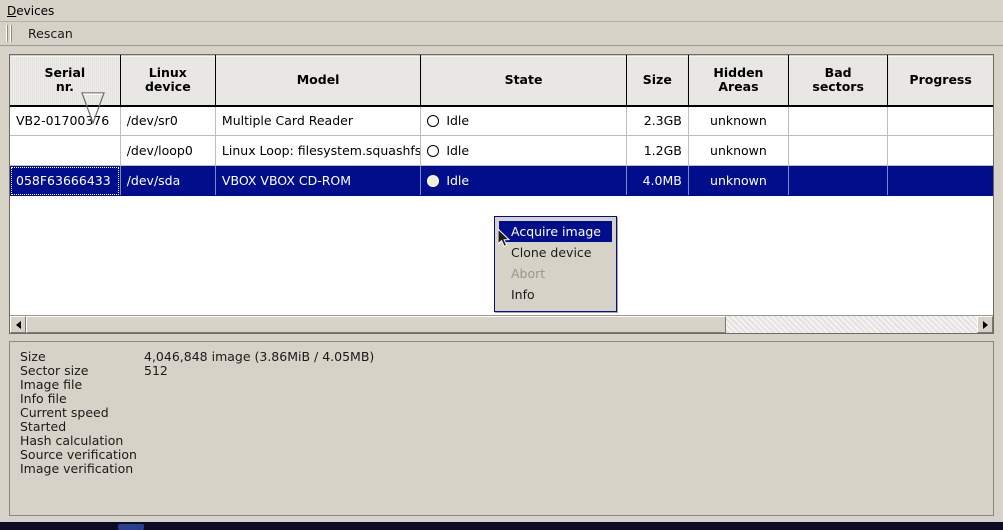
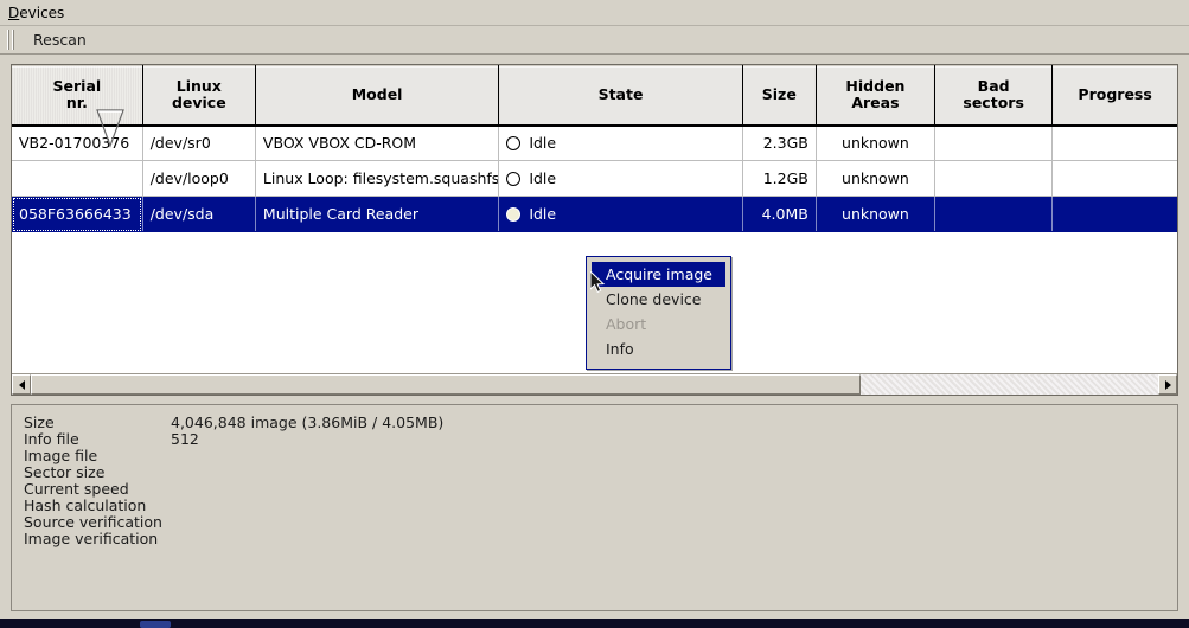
  D
  evices
  Rescan
  Serial nr.	Linux device	Model	State	Size	Hidden Areas	Bad sectors	Progress
- VB2-01700376	/dev/sr0	Multiple Card Reader	Idle	2.3GB	unknown
+ VB2-01700376	/dev/sr0	VBOX VBOX CD-ROM	Idle	2.3GB	unknown
  	/dev/loop0	Linux Loop: filesystem.squashfs	Idle	1.2GB	unknown
- 058F63666433	/dev/sda	VBOX VBOX CD-ROM	Idle	4.0MB	unknown
+ 058F63666433	/dev/sda	Multiple Card Reader	Idle	4.0MB	unknown
  Size
  4,046,848 image (3.86MiB / 4.05MB)
- Sector size
+ Info file
  512
  Image file
- Info file
+ Sector size
  Current speed
- Started
  Hash calculation
  Source verification
  Image verification
  Acquire image
  Clone device
  Abort
  Info
